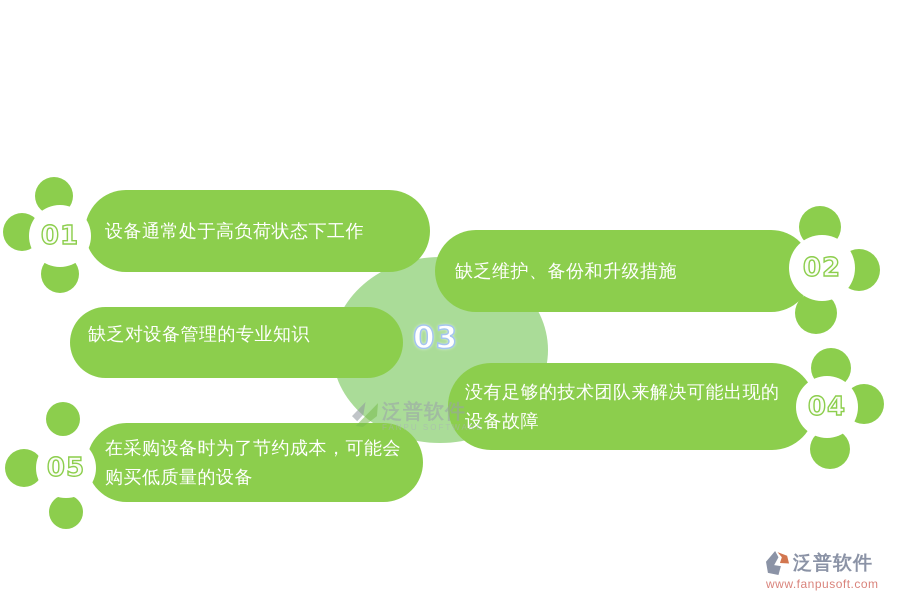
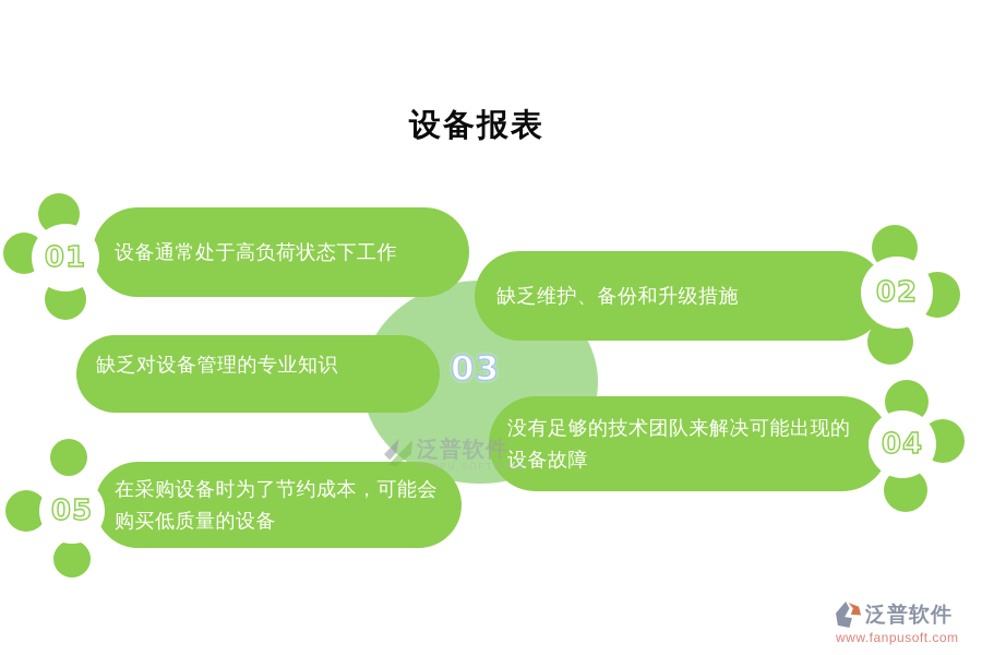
+ 设备报表
  设备通常处于高负荷状态下工作
  缺乏维护、备份和升级措施
  缺乏对设备管理的专业知识
  没有足够的技术团队来解决可能出现的设备故障
  在采购设备时为了节约成本，可能会购买低质量的设备
  01
  02
  03
  04
  05
  泛普软件
  FANPU SOFTWARE
  泛普软件
  www.fanpusoft.com
